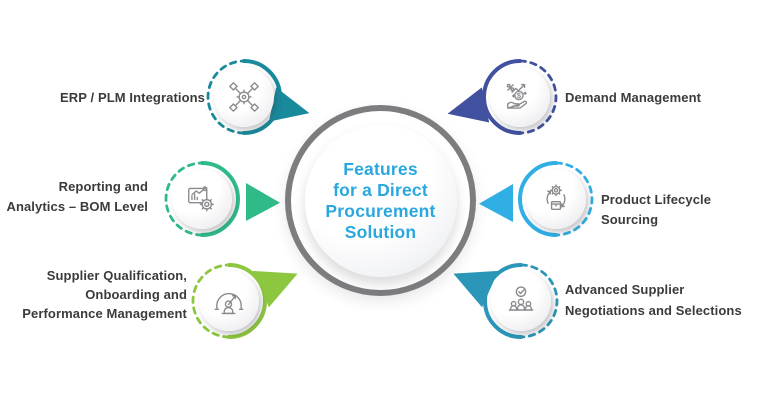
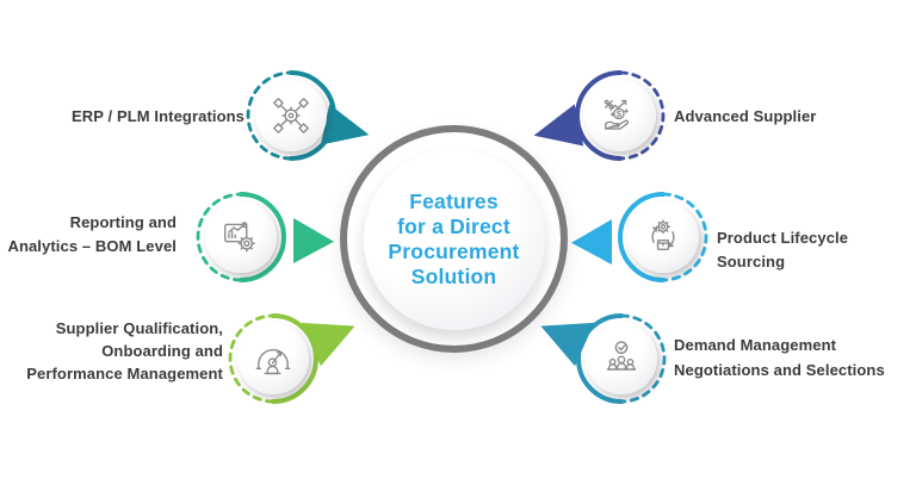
  Features
  for a Direct
  Procurement
  Solution
  ERP / PLM Integrations
  Reporting and
  Analytics – BOM Level
  Supplier Qualification,
  Onboarding and
  Performance Management
- Demand Management
+ Advanced Supplier
  $
  Product Lifecycle Sourcing
- Advanced Supplier
+ Demand Management
  Negotiations and Selections
